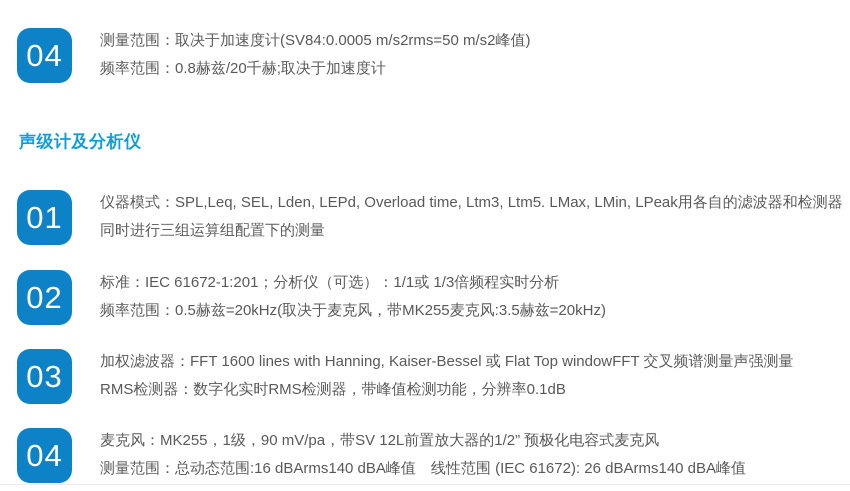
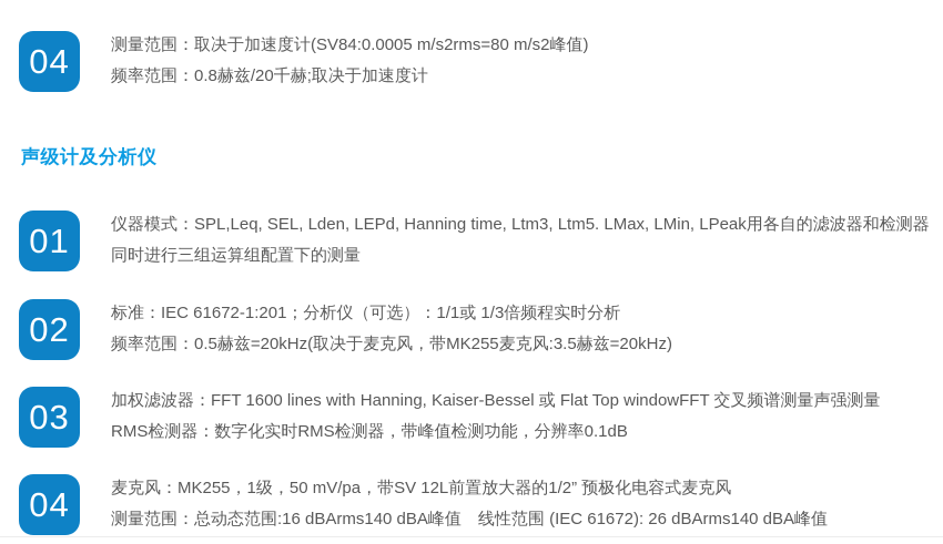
  04
- 测量范围：取决于加速度计(SV84:0.0005 m/s2rms=50 m/s2峰值)
+ 测量范围：取决于加速度计(SV84:0.0005 m/s2rms=80 m/s2峰值)
  频率范围：0.8赫兹/20千赫;取决于加速度计
  声级计及分析仪
  01
- 仪器模式：SPL,Leq, SEL, Lden, LEPd, Overload time, Ltm3, Ltm5. LMax, LMin, LPeak用各自的滤波器和检测器
+ 仪器模式：SPL,Leq, SEL, Lden, LEPd, Hanning time, Ltm3, Ltm5. LMax, LMin, LPeak用各自的滤波器和检测器
  同时进行三组运算组配置下的测量
  02
  标准：IEC 61672-1:201；分析仪（可选）：1/1或 1/3倍频程实时分析
  频率范围：0.5赫兹=20kHz(取决于麦克风，带MK255麦克风:3.5赫兹=20kHz)
  03
  加权滤波器：FFT 1600 lines with Hanning, Kaiser-Bessel 或 Flat Top windowFFT 交叉频谱测量声强测量
  RMS检测器：数字化实时RMS检测器，带峰值检测功能，分辨率0.1dB
  04
- 麦克风：MK255，1级，90 mV/pa，带SV 12L前置放大器的1/2” 预极化电容式麦克风
+ 麦克风：MK255，1级，50 mV/pa，带SV 12L前置放大器的1/2” 预极化电容式麦克风
  测量范围：总动态范围:16 dBArms140 dBA峰值 线性范围 (IEC 61672): 26 dBArms140 dBA峰值
